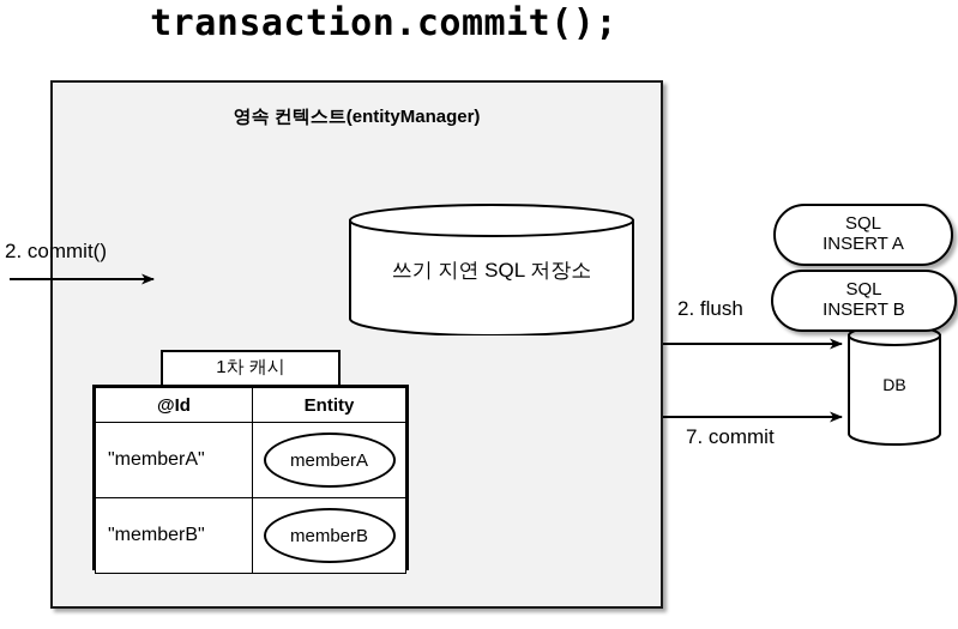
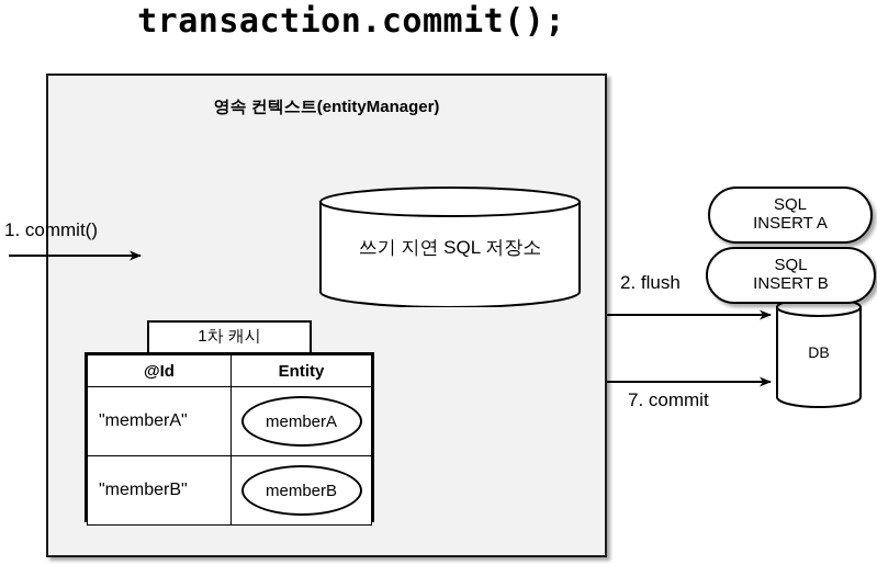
  transaction.commit();
  영속 컨텍스트(entityManager)
  쓰기 지연 SQL 저장소
  1차 캐시
  @Id	Entity
  "memberA"	memberA
  "memberB"	memberB
  SQL
  INSERT A
  SQL
  INSERT B
  DB
- 2. commit()
+ 1. commit()
  2. flush
  7. commit
